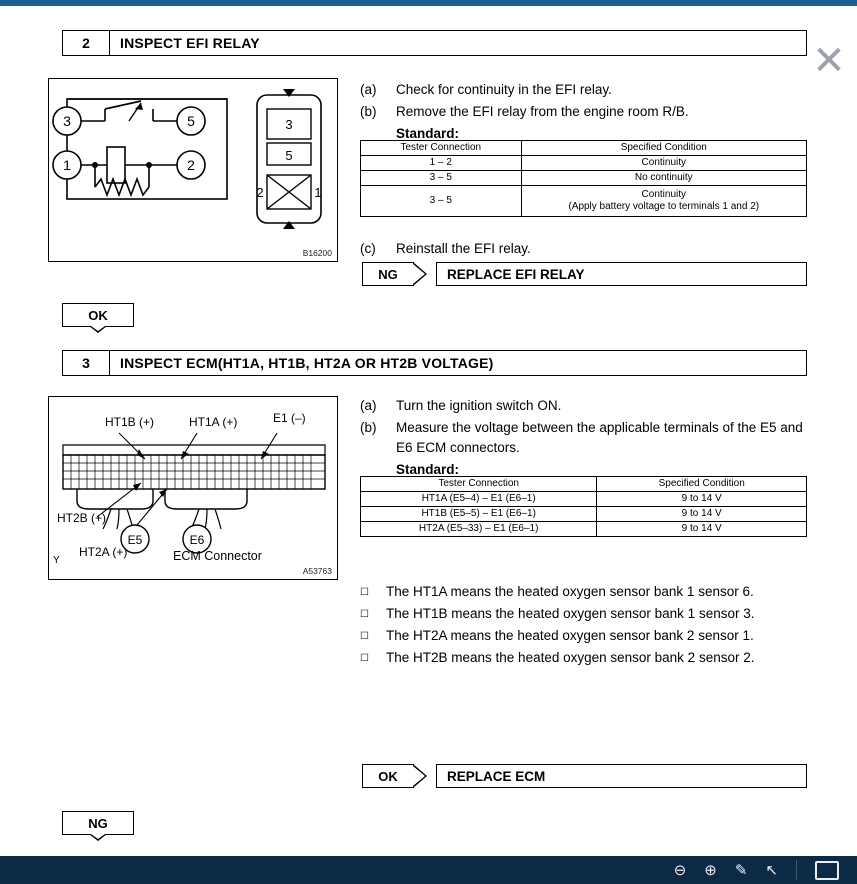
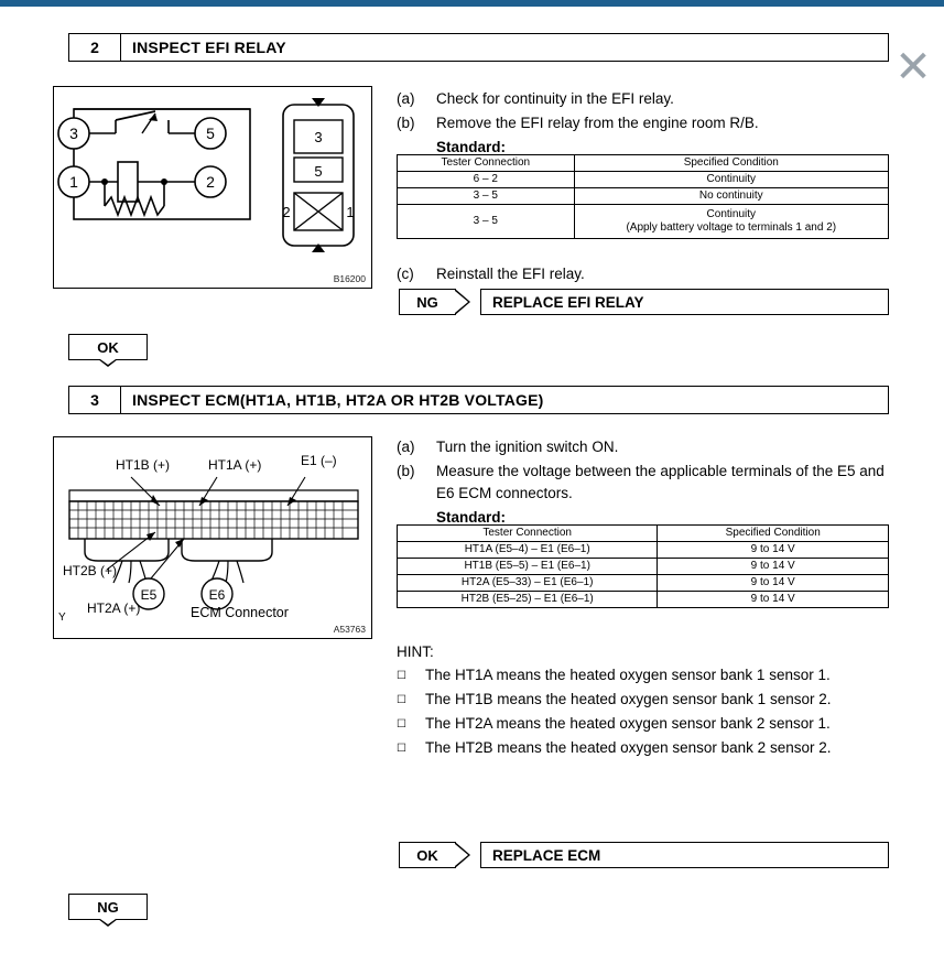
  2
  INSPECT EFI RELAY
  3
  5
  1
  2
  3
  5
  2
  1
  B16200
  (a)
  Check for continuity in the EFI relay.
  (b)
  Remove the EFI relay from the engine room R/B.
  Standard:
  Tester Connection	Specified Condition
- 1 – 2	Continuity
+ 6 – 2	Continuity
  3 – 5	No continuity
  3 – 5	Continuity (Apply battery voltage to terminals 1 and 2)
  (c)
  Reinstall the EFI relay.
  NG
  REPLACE EFI RELAY
  OK
  3
  INSPECT ECM(HT1A, HT1B, HT2A OR HT2B VOLTAGE)
  E5
  E6
  HT1B (+)
  HT1A (+)
  E1 (–)
  HT2B (+)
  HT2A (+)
  ECM Connector
  Y
  A53763
  (a)
  Turn the ignition switch ON.
  (b)
  Measure the voltage between the applicable terminals of the E5 and E6 ECM connectors.
  Standard:
  Tester Connection	Specified Condition
  HT1A (E5–4) – E1 (E6–1)	9 to 14 V
  HT1B (E5–5) – E1 (E6–1)	9 to 14 V
  HT2A (E5–33) – E1 (E6–1)	9 to 14 V
+ HT2B (E5–25) – E1 (E6–1)	9 to 14 V
+ HINT:
  ☐
- The HT1A means the heated oxygen sensor bank 1 sensor 6.
+ The HT1A means the heated oxygen sensor bank 1 sensor 1.
  ☐
- The HT1B means the heated oxygen sensor bank 1 sensor 3.
+ The HT1B means the heated oxygen sensor bank 1 sensor 2.
  ☐
  The HT2A means the heated oxygen sensor bank 2 sensor 1.
  ☐
  The HT2B means the heated oxygen sensor bank 2 sensor 2.
  OK
  REPLACE ECM
  NG
  ✕
- ⊖
- ⊕
- ✎
- ↖
